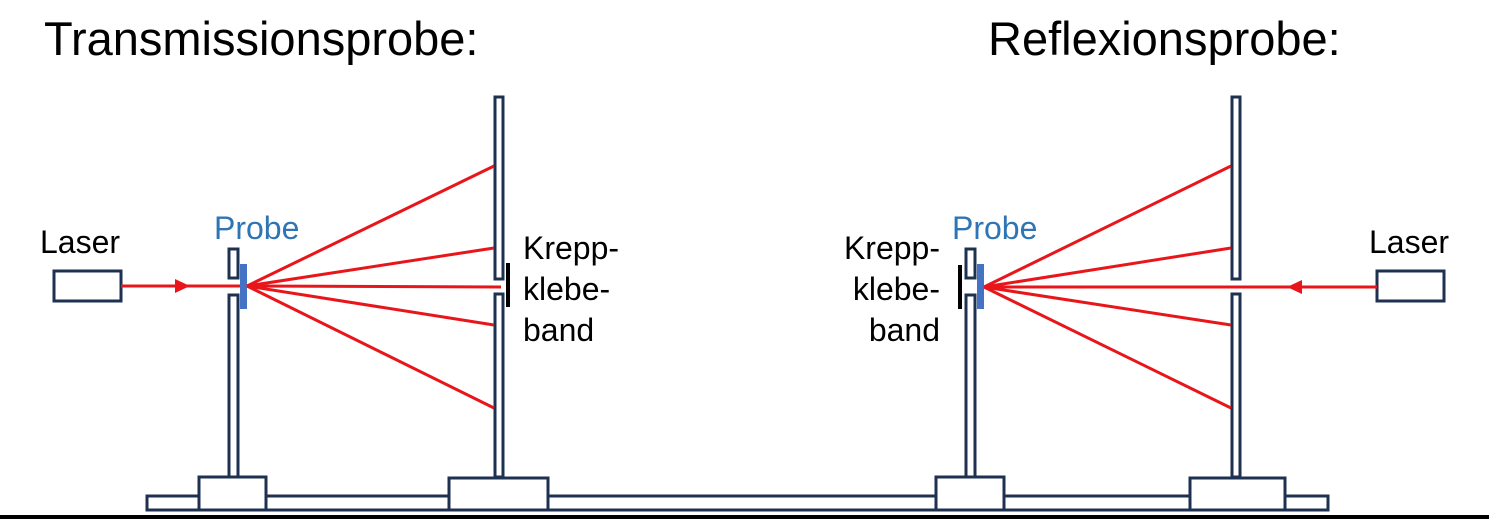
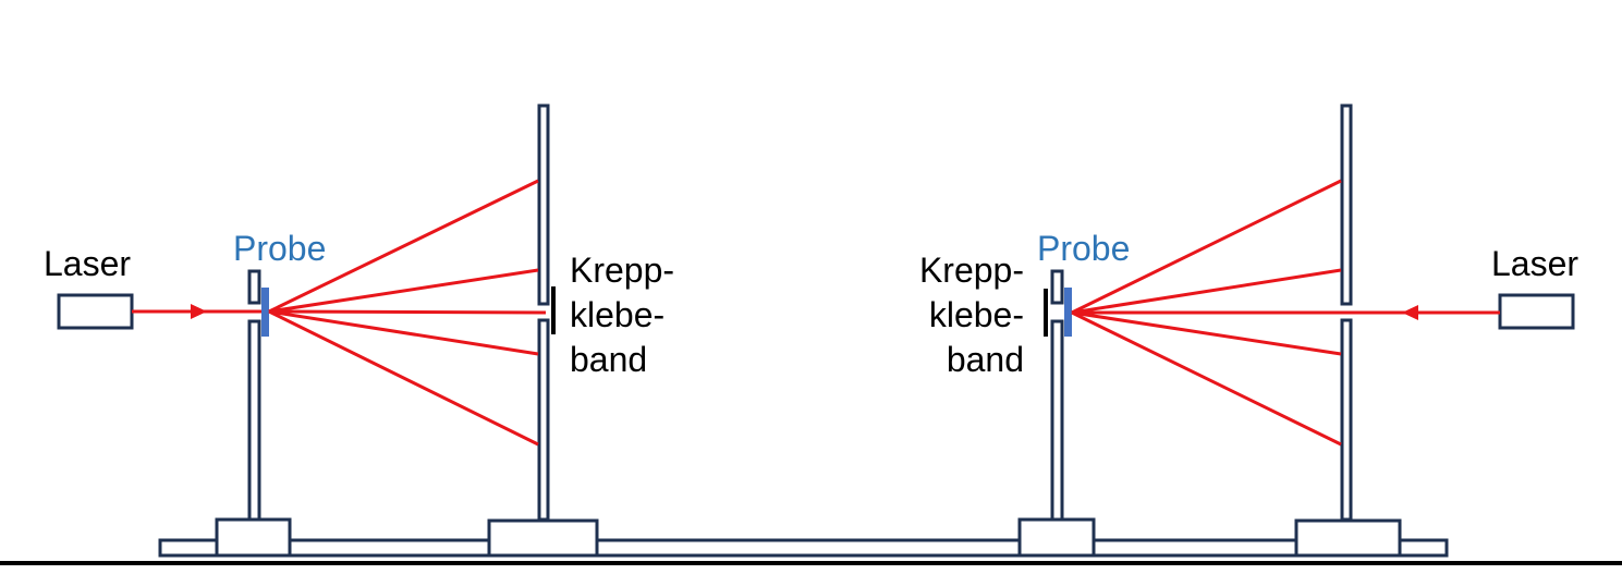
- Transmissionsprobe:
- Reflexionsprobe:
  Laser
  Probe
  Krepp-
  klebe-
  band
  Laser
  Krepp-
  klebe-
  band
  Probe
